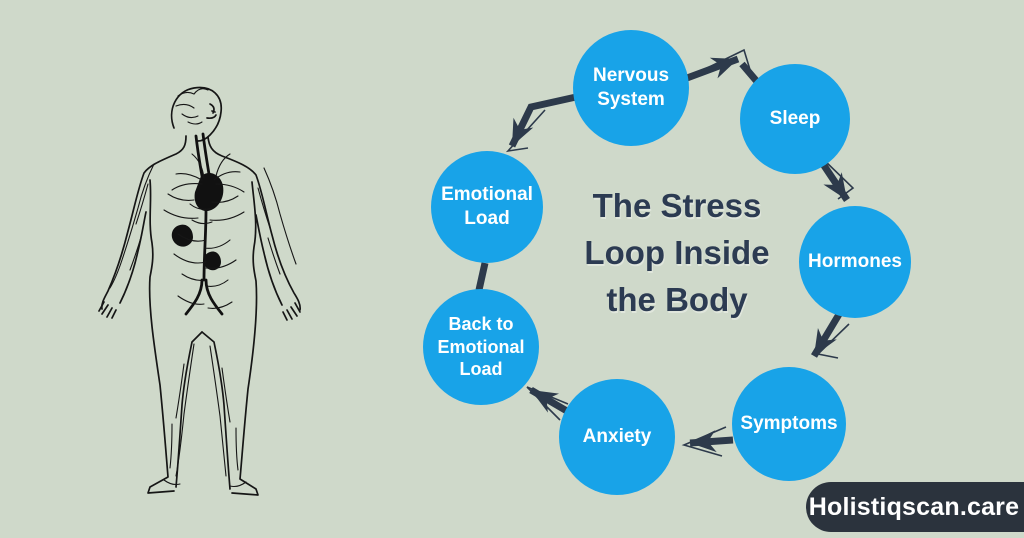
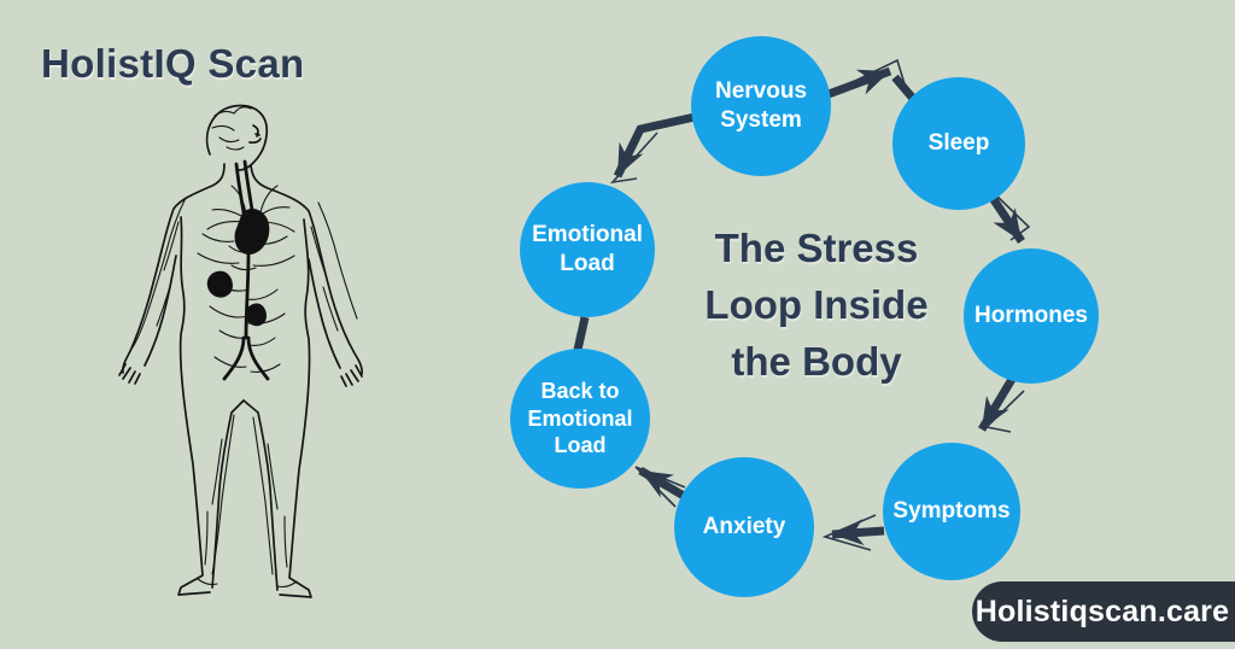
+ HolistIQ Scan
  Nervous System
  Sleep
  Hormones
  Symptoms
  Anxiety
  Back to Emotional Load
  Emotional Load
  The Stress
  Loop Inside
  the Body
  Holistiqscan.care
